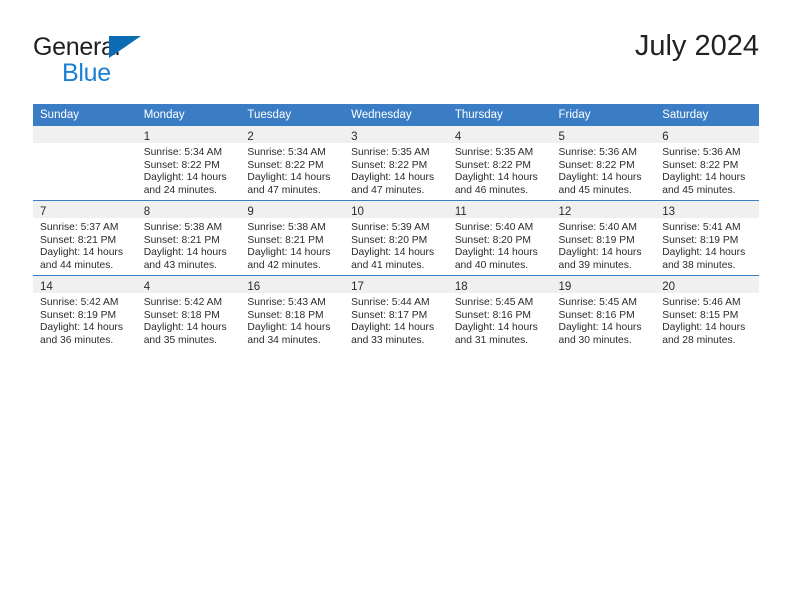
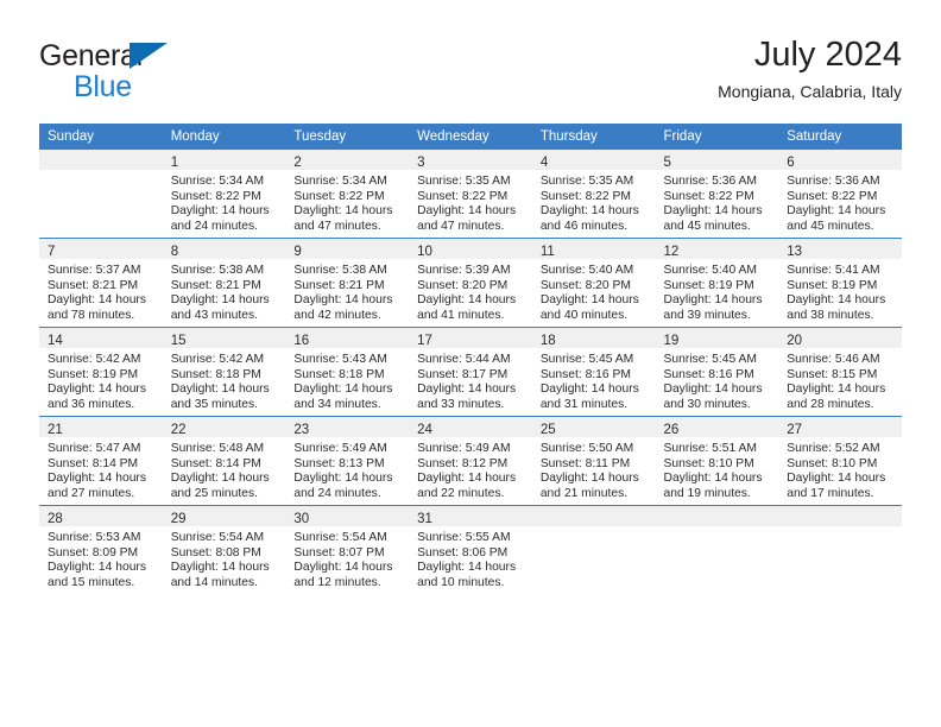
  General
  Blue
  July 2024
+ Mongiana, Calabria, Italy
  Sunday	Monday	Tuesday	Wednesday	Thursday	Friday	Saturday
  	1Sunrise: 5:34 AMSunset: 8:22 PMDaylight: 14 hoursand 24 minutes.	2Sunrise: 5:34 AMSunset: 8:22 PMDaylight: 14 hoursand 47 minutes.	3Sunrise: 5:35 AMSunset: 8:22 PMDaylight: 14 hoursand 47 minutes.	4Sunrise: 5:35 AMSunset: 8:22 PMDaylight: 14 hoursand 46 minutes.	5Sunrise: 5:36 AMSunset: 8:22 PMDaylight: 14 hoursand 45 minutes.	6Sunrise: 5:36 AMSunset: 8:22 PMDaylight: 14 hoursand 45 minutes.
- 7Sunrise: 5:37 AMSunset: 8:21 PMDaylight: 14 hoursand 44 minutes.	8Sunrise: 5:38 AMSunset: 8:21 PMDaylight: 14 hoursand 43 minutes.	9Sunrise: 5:38 AMSunset: 8:21 PMDaylight: 14 hoursand 42 minutes.	10Sunrise: 5:39 AMSunset: 8:20 PMDaylight: 14 hoursand 41 minutes.	11Sunrise: 5:40 AMSunset: 8:20 PMDaylight: 14 hoursand 40 minutes.	12Sunrise: 5:40 AMSunset: 8:19 PMDaylight: 14 hoursand 39 minutes.	13Sunrise: 5:41 AMSunset: 8:19 PMDaylight: 14 hoursand 38 minutes.
+ 7Sunrise: 5:37 AMSunset: 8:21 PMDaylight: 14 hoursand 78 minutes.	8Sunrise: 5:38 AMSunset: 8:21 PMDaylight: 14 hoursand 43 minutes.	9Sunrise: 5:38 AMSunset: 8:21 PMDaylight: 14 hoursand 42 minutes.	10Sunrise: 5:39 AMSunset: 8:20 PMDaylight: 14 hoursand 41 minutes.	11Sunrise: 5:40 AMSunset: 8:20 PMDaylight: 14 hoursand 40 minutes.	12Sunrise: 5:40 AMSunset: 8:19 PMDaylight: 14 hoursand 39 minutes.	13Sunrise: 5:41 AMSunset: 8:19 PMDaylight: 14 hoursand 38 minutes.
- 14Sunrise: 5:42 AMSunset: 8:19 PMDaylight: 14 hoursand 36 minutes.	4Sunrise: 5:42 AMSunset: 8:18 PMDaylight: 14 hoursand 35 minutes.	16Sunrise: 5:43 AMSunset: 8:18 PMDaylight: 14 hoursand 34 minutes.	17Sunrise: 5:44 AMSunset: 8:17 PMDaylight: 14 hoursand 33 minutes.	18Sunrise: 5:45 AMSunset: 8:16 PMDaylight: 14 hoursand 31 minutes.	19Sunrise: 5:45 AMSunset: 8:16 PMDaylight: 14 hoursand 30 minutes.	20Sunrise: 5:46 AMSunset: 8:15 PMDaylight: 14 hoursand 28 minutes.
+ 14Sunrise: 5:42 AMSunset: 8:19 PMDaylight: 14 hoursand 36 minutes.	15Sunrise: 5:42 AMSunset: 8:18 PMDaylight: 14 hoursand 35 minutes.	16Sunrise: 5:43 AMSunset: 8:18 PMDaylight: 14 hoursand 34 minutes.	17Sunrise: 5:44 AMSunset: 8:17 PMDaylight: 14 hoursand 33 minutes.	18Sunrise: 5:45 AMSunset: 8:16 PMDaylight: 14 hoursand 31 minutes.	19Sunrise: 5:45 AMSunset: 8:16 PMDaylight: 14 hoursand 30 minutes.	20Sunrise: 5:46 AMSunset: 8:15 PMDaylight: 14 hoursand 28 minutes.
+ 21Sunrise: 5:47 AMSunset: 8:14 PMDaylight: 14 hoursand 27 minutes.	22Sunrise: 5:48 AMSunset: 8:14 PMDaylight: 14 hoursand 25 minutes.	23Sunrise: 5:49 AMSunset: 8:13 PMDaylight: 14 hoursand 24 minutes.	24Sunrise: 5:49 AMSunset: 8:12 PMDaylight: 14 hoursand 22 minutes.	25Sunrise: 5:50 AMSunset: 8:11 PMDaylight: 14 hoursand 21 minutes.	26Sunrise: 5:51 AMSunset: 8:10 PMDaylight: 14 hoursand 19 minutes.	27Sunrise: 5:52 AMSunset: 8:10 PMDaylight: 14 hoursand 17 minutes.
+ 28Sunrise: 5:53 AMSunset: 8:09 PMDaylight: 14 hoursand 15 minutes.	29Sunrise: 5:54 AMSunset: 8:08 PMDaylight: 14 hoursand 14 minutes.	30Sunrise: 5:54 AMSunset: 8:07 PMDaylight: 14 hoursand 12 minutes.	31Sunrise: 5:55 AMSunset: 8:06 PMDaylight: 14 hoursand 10 minutes.
